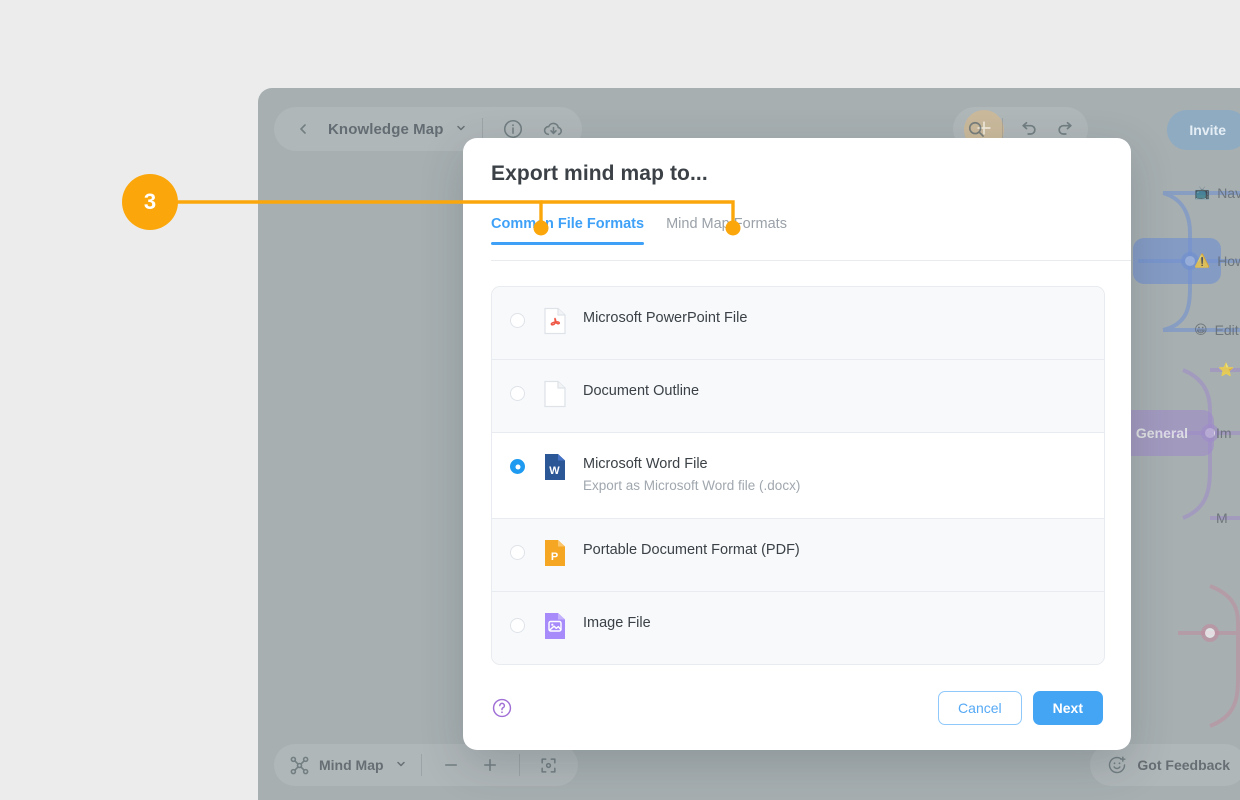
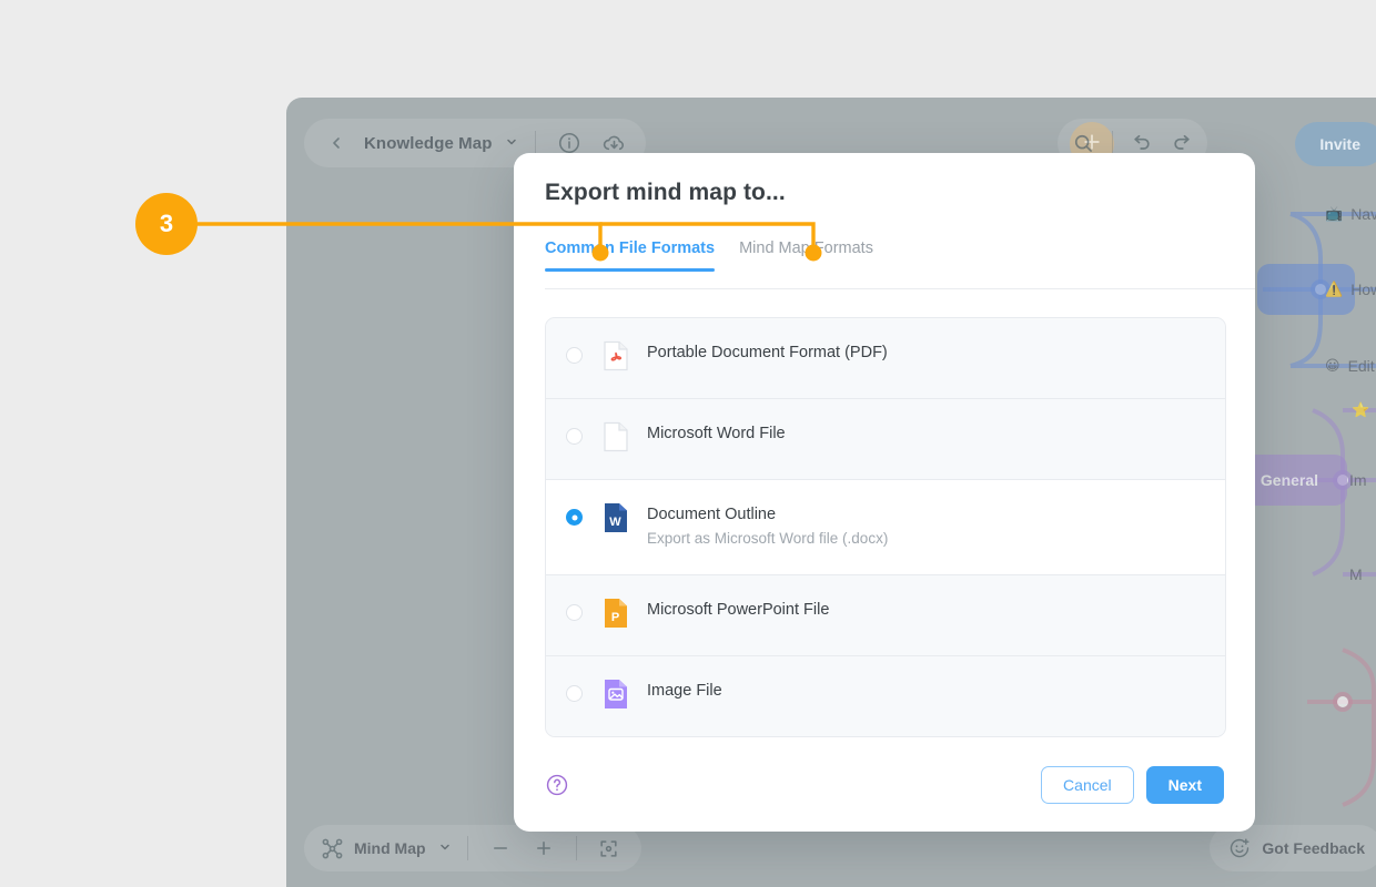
  General
  📺
  Nav
  ⚠️
  😀
  Edit
  ⭐
  Im
  M
  Knowledge Map
  Invite
  Mind Map
  Got Feedback
  Export mind map to...
  Commn File Formats
  Mind Mapormats
- Microsoft PowerPoint File
+ Portable Document Format (PDF)
- Document Outline
+ Microsoft Word File
  W
- Microsoft Word File
+ Document Outline
  Export as Microsoft Word file (.docx)
  P
- Portable Document Format (PDF)
+ Microsoft PowerPoint File
  Image File
  Cancel
  Next
  3
